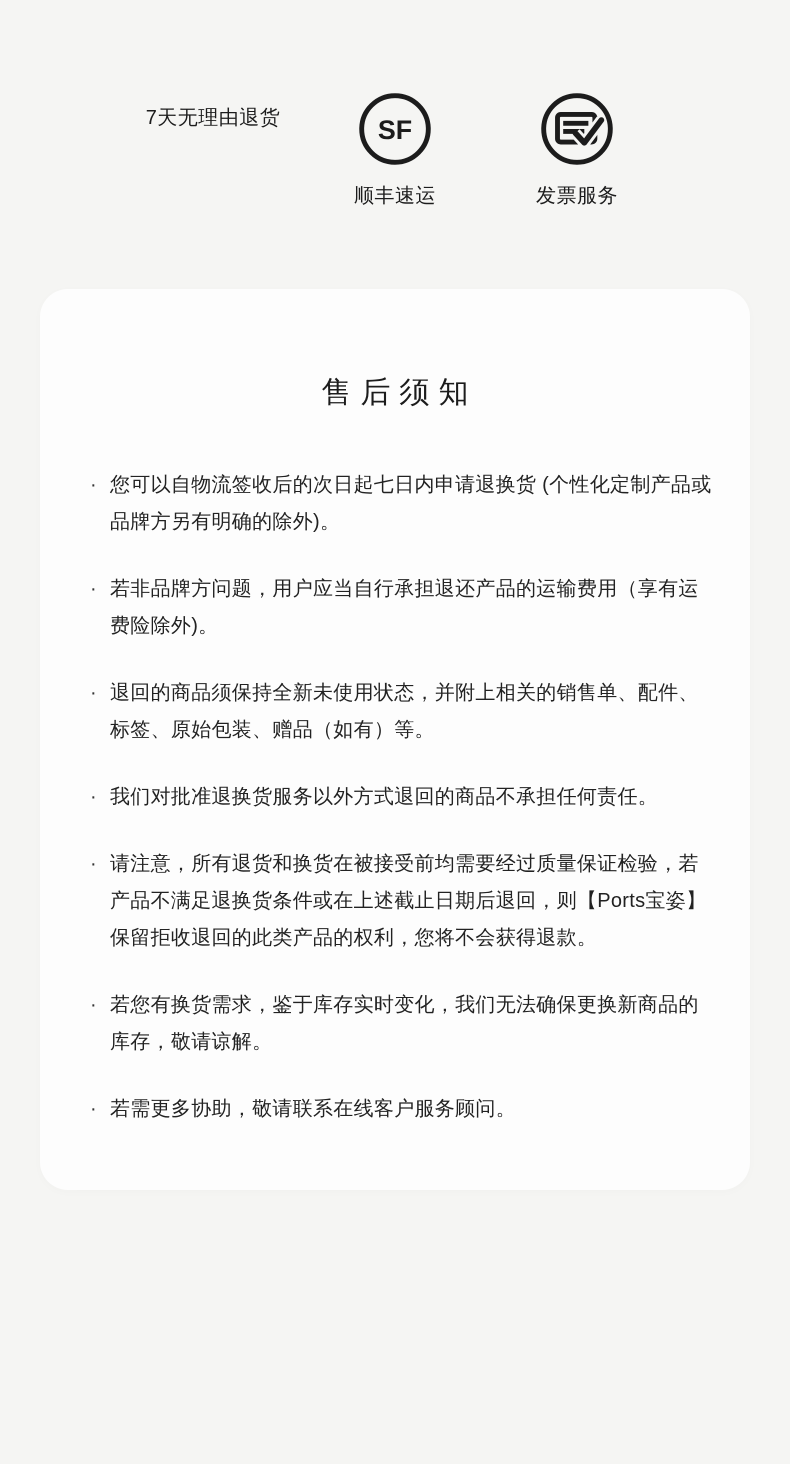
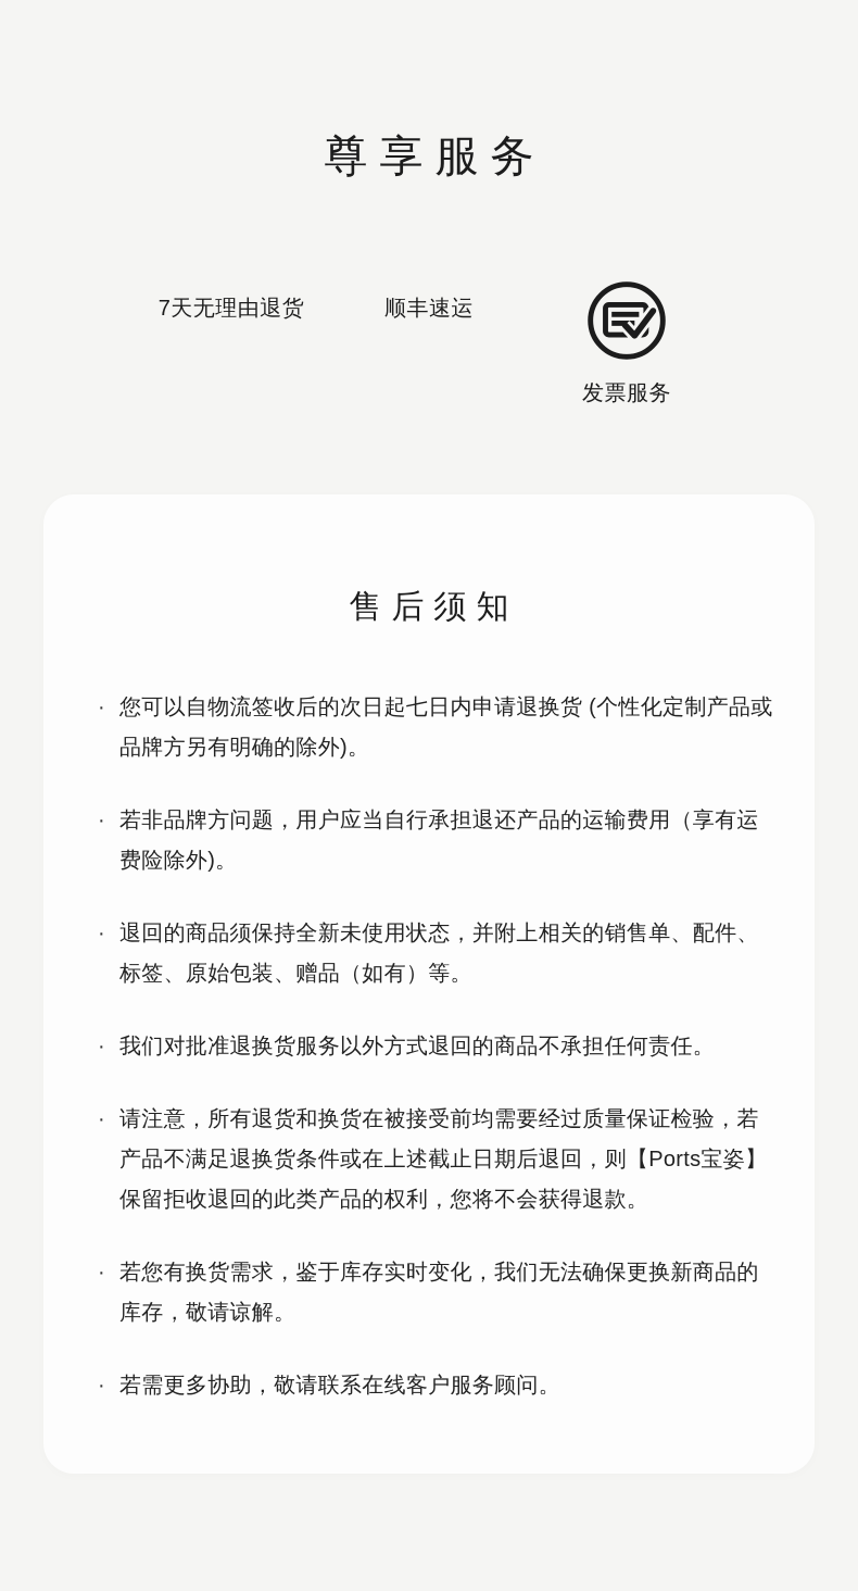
+ 尊享服务
  7天无理由退货
- SF
  顺丰速运
  发票服务
  售后须知
  ·
  您可以自物流签收后的次日起七日内申请退换货 (个性化定制产品或品牌方另有明确的除外)。
  ·
  若非品牌方问题，用户应当自行承担退还产品的运输费用（享有运费险除外)。
  ·
  退回的商品须保持全新未使用状态，并附上相关的销售单、配件、标签、原始包装、赠品（如有）等。
  ·
  我们对批准退换货服务以外方式退回的商品不承担任何责任。
  ·
  请注意，所有退货和换货在被接受前均需要经过质量保证检验，若产品不满足退换货条件或在上述截止日期后退回，则【Ports宝姿】保留拒收退回的此类产品的权利，您将不会获得退款。
  ·
  若您有换货需求，鉴于库存实时变化，我们无法确保更换新商品的库存，敬请谅解。
  ·
  若需更多协助，敬请联系在线客户服务顾问。
